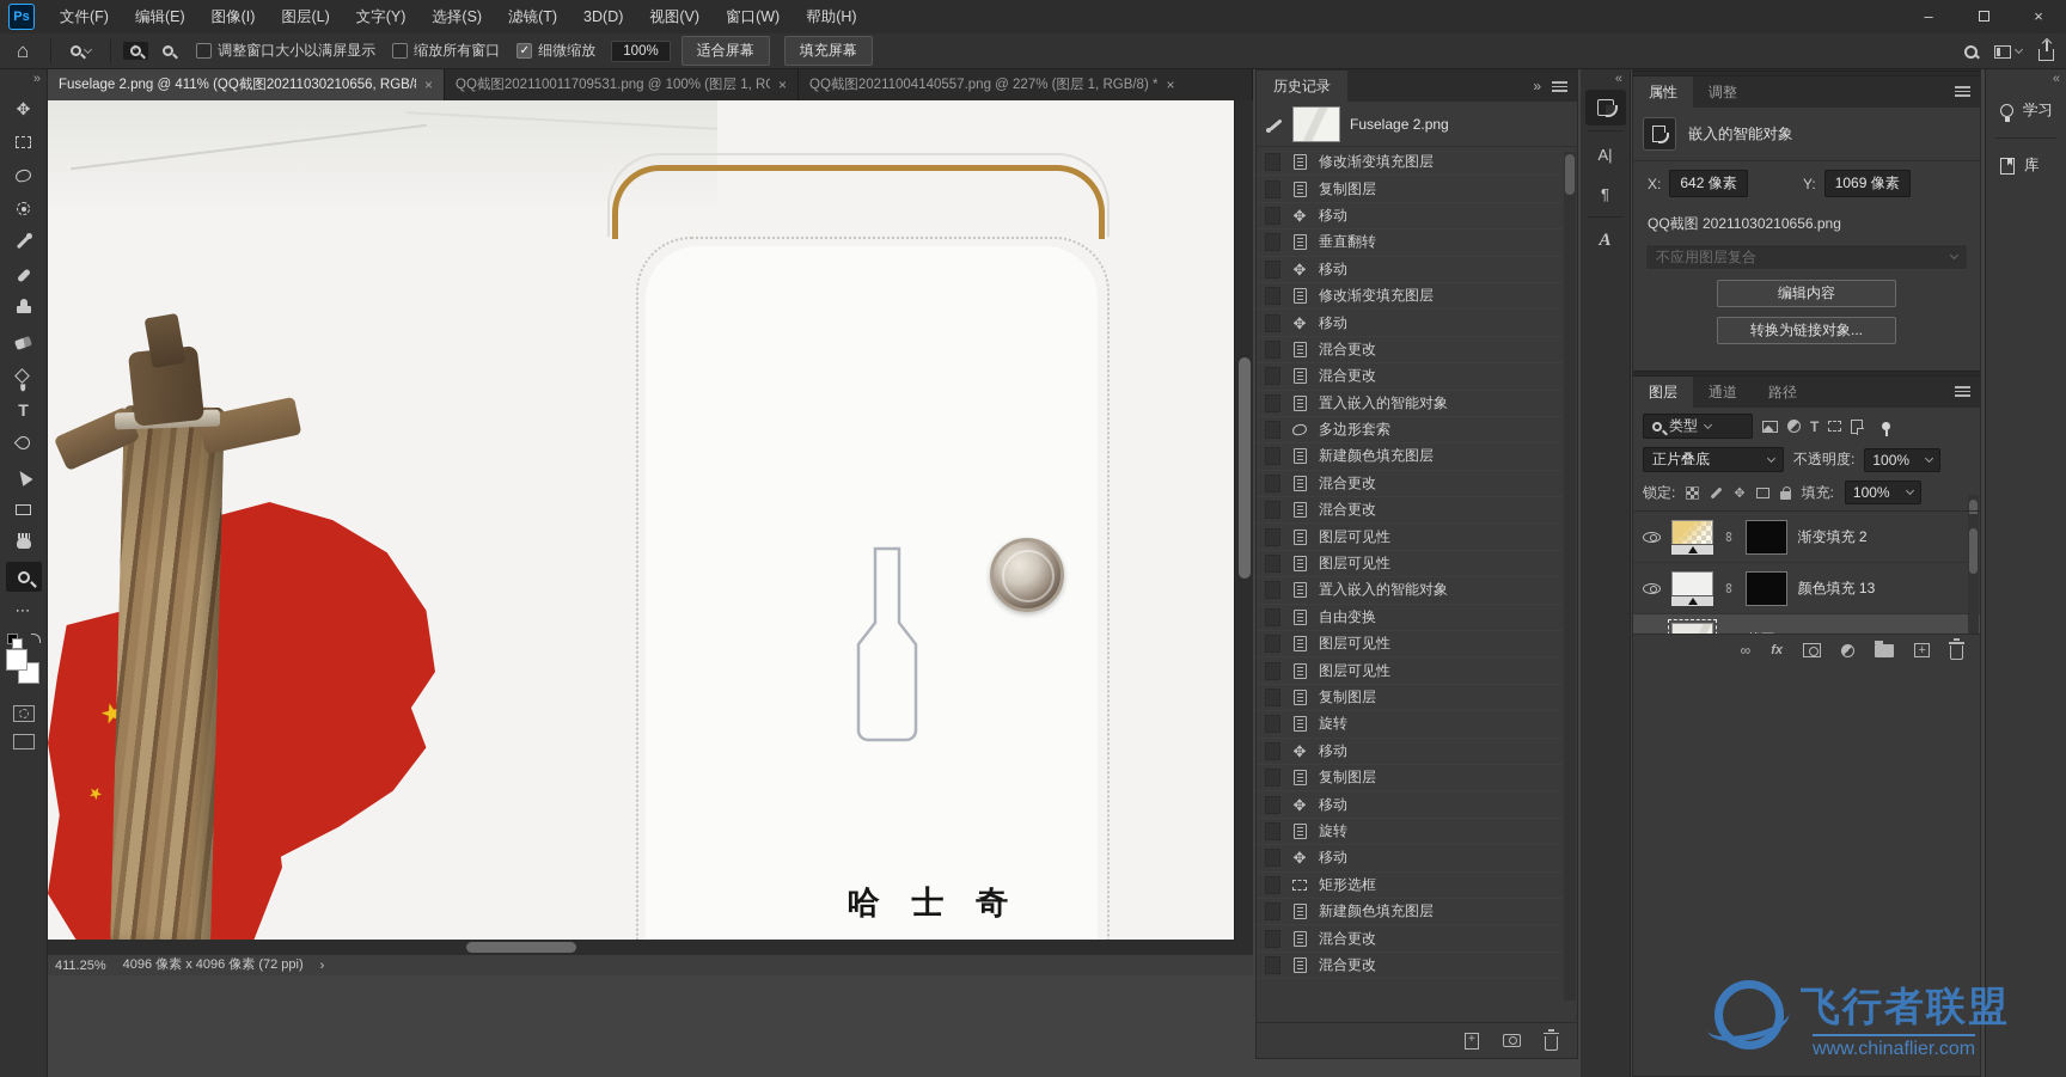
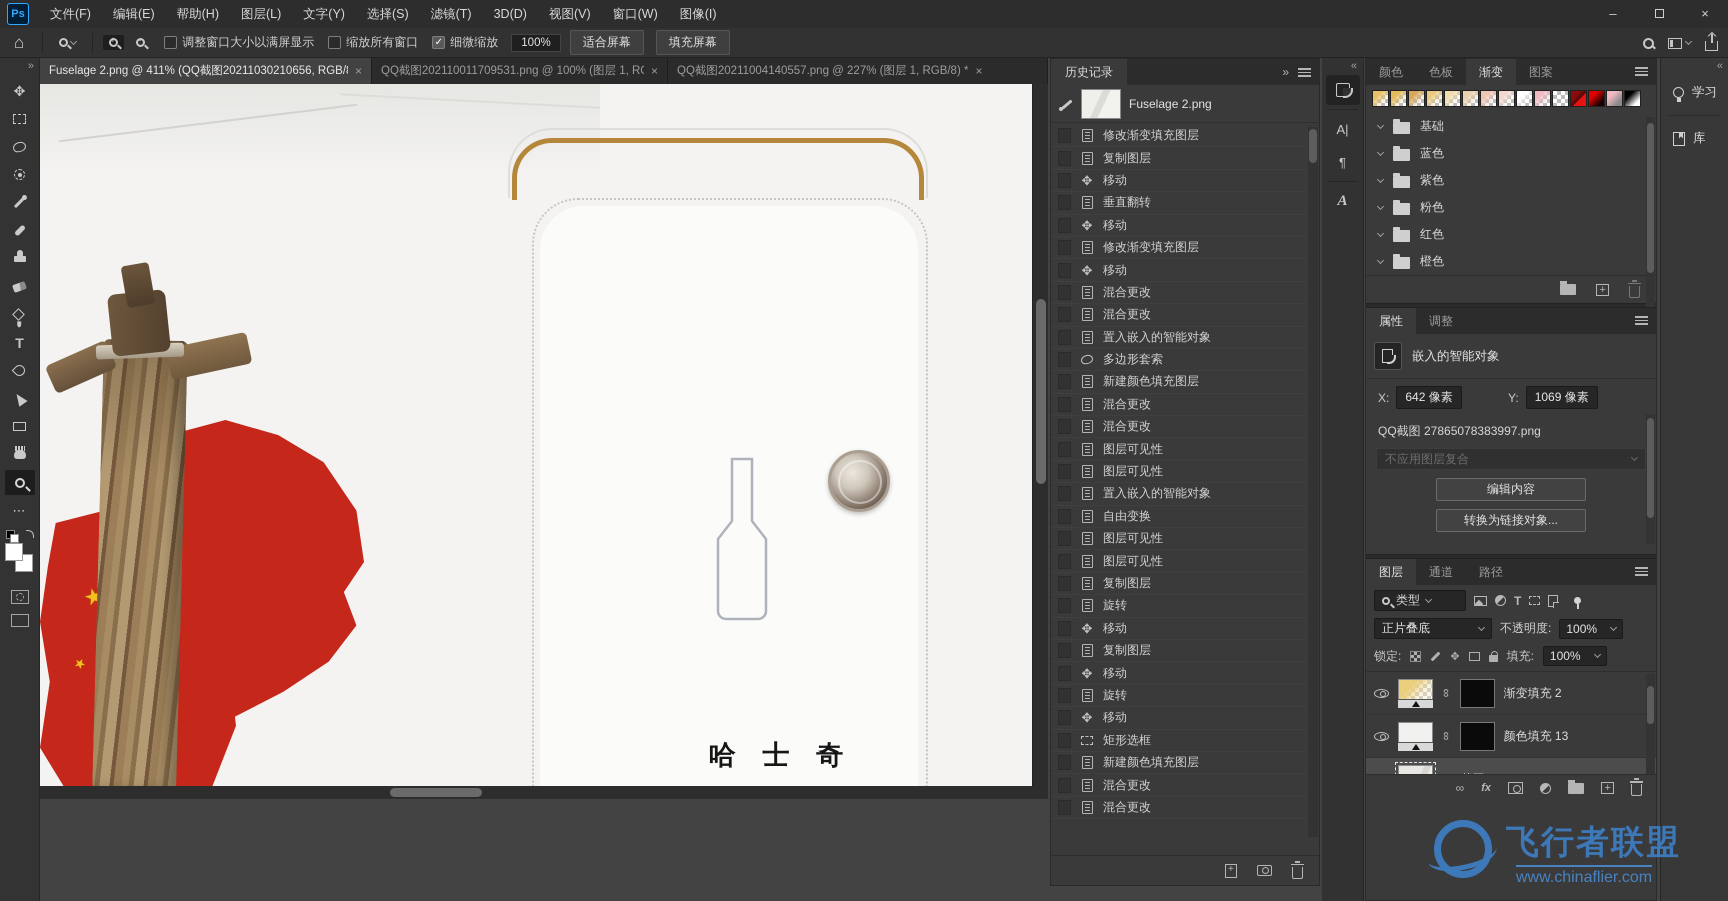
  Ps
  文件(F)
  编辑(E)
- 图像(I)
+ 帮助(H)
  图层(L)
  文字(Y)
  选择(S)
  滤镜(T)
  3D(D)
  视图(V)
  窗口(W)
- 帮助(H)
+ 图像(I)
  –
  ×
  ⌂
  调整窗口大小以满屏显示
  缩放所有窗口
  ✓
  细微缩放
  100%
  适合屏幕
  填充屏幕
  »
  ✥
  T
  ⋯
  Fuselage 2.png @ 411% (QQ截图20211030210656, RGB/
  ×
  QQ截图202110011709531.png @ 100% (图层 1, R
  ×
  QQ截图20211004140557.png @ 227% (图层 1, RGB/8) *
  ×
  哈 士 奇
- 411.25%
- 4096 像素 x 4096 像素 (72 ppi)
- ›
  历史记录
  »
  Fuselage 2.png
  修改渐变填充图层
  复制图层
  ✥
  移动
  垂直翻转
  ✥
  移动
  修改渐变填充图层
  ✥
  移动
  混合更改
  混合更改
  置入嵌入的智能对象
  多边形套索
  新建颜色填充图层
  混合更改
  混合更改
  图层可见性
  图层可见性
  置入嵌入的智能对象
  自由变换
  图层可见性
  图层可见性
  复制图层
  旋转
  ✥
  移动
  复制图层
  ✥
  移动
  旋转
  ✥
  移动
  矩形选框
  新建颜色填充图层
  混合更改
  混合更改
  «
  A|
  ¶
  A
+ 颜色
+ 色板
+ 渐变
+ 图案
+ 基础
+ 蓝色
+ 紫色
+ 粉色
+ 红色
+ 橙色
  属性
  调整
  嵌入的智能对象
  X:
  642 像素
  Y:
  1069 像素
- QQ截图 20211030210656.png
+ QQ截图 27865078383997.png
  不应用图层复合
  编辑内容
  转换为链接对象...
  图层
  通道
  路径
  类型
  T
  正片叠底
  不透明度:
  100%
  锁定:
  ✥
  填充:
  100%
  渐变填充 2
  颜色填充 13
  ∞
  fx
  «
  学习
  库
  飞行者联盟
  www.chinaflier.com
